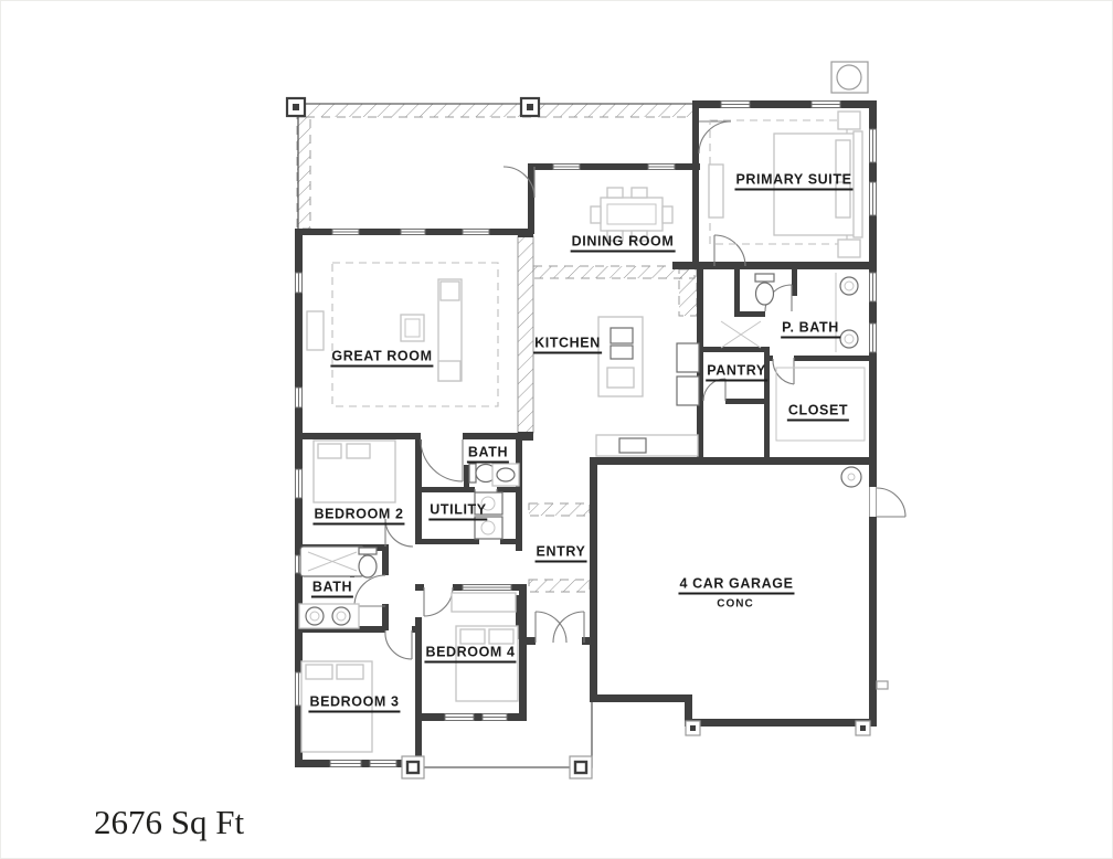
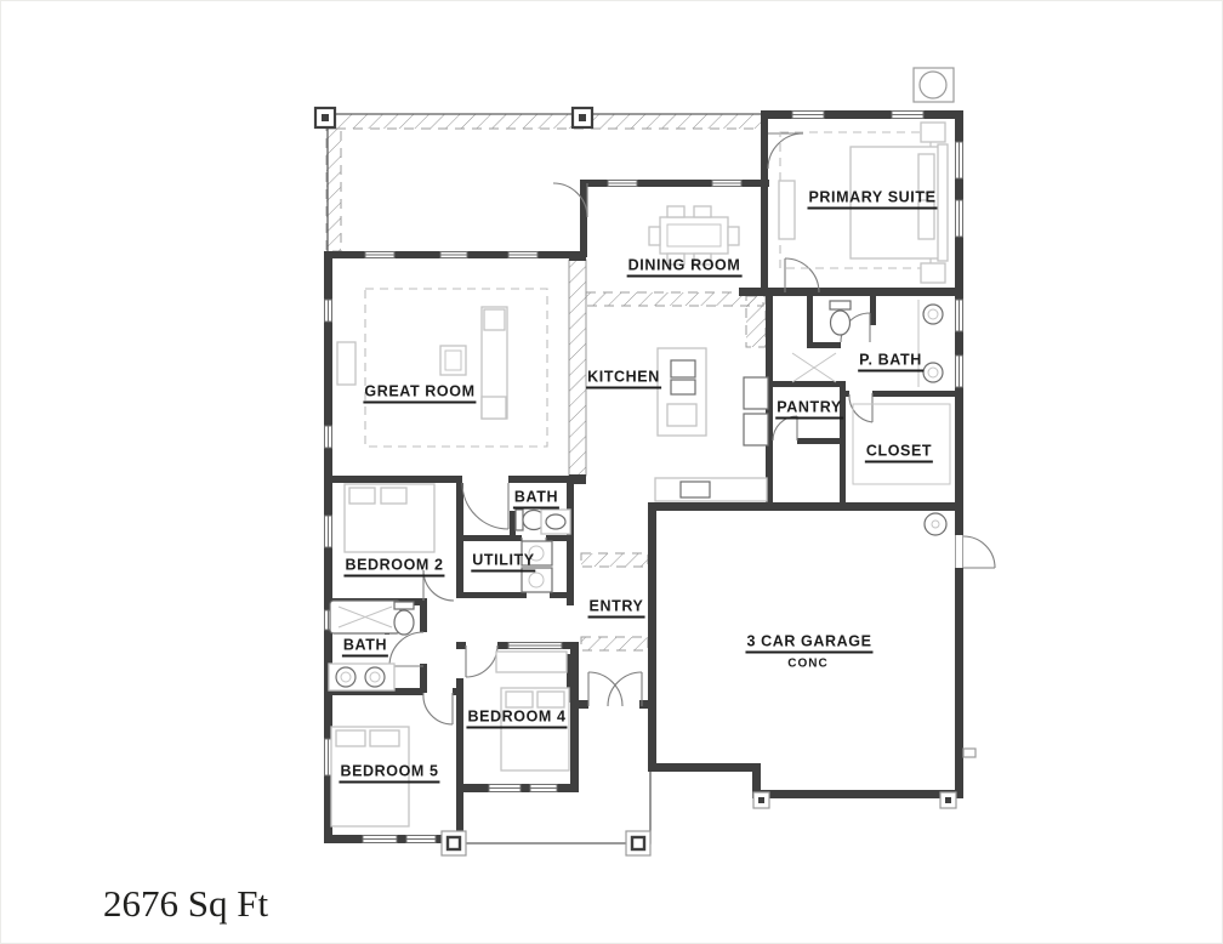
  PRIMARY SUITE
  DINING ROOM
  GREAT ROOM
  KITCHEN
  PANTRY
  P. BATH
  CLOSET
  BATH
  BEDROOM 2
  UTILITY
  ENTRY
- 4 CAR GARAGE
+ 3 CAR GARAGE
  CONC
  BATH
  BEDROOM 4
- BEDROOM 3
+ BEDROOM 5
  2676 Sq Ft
